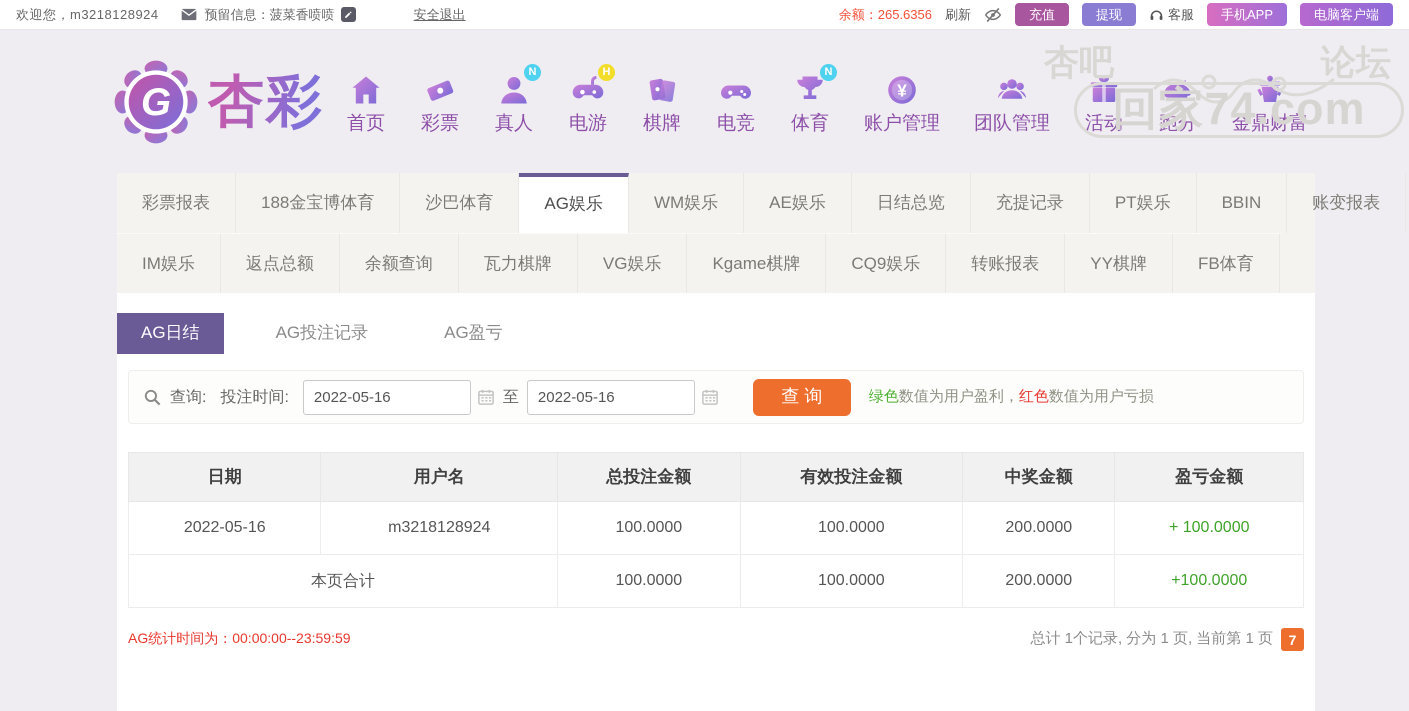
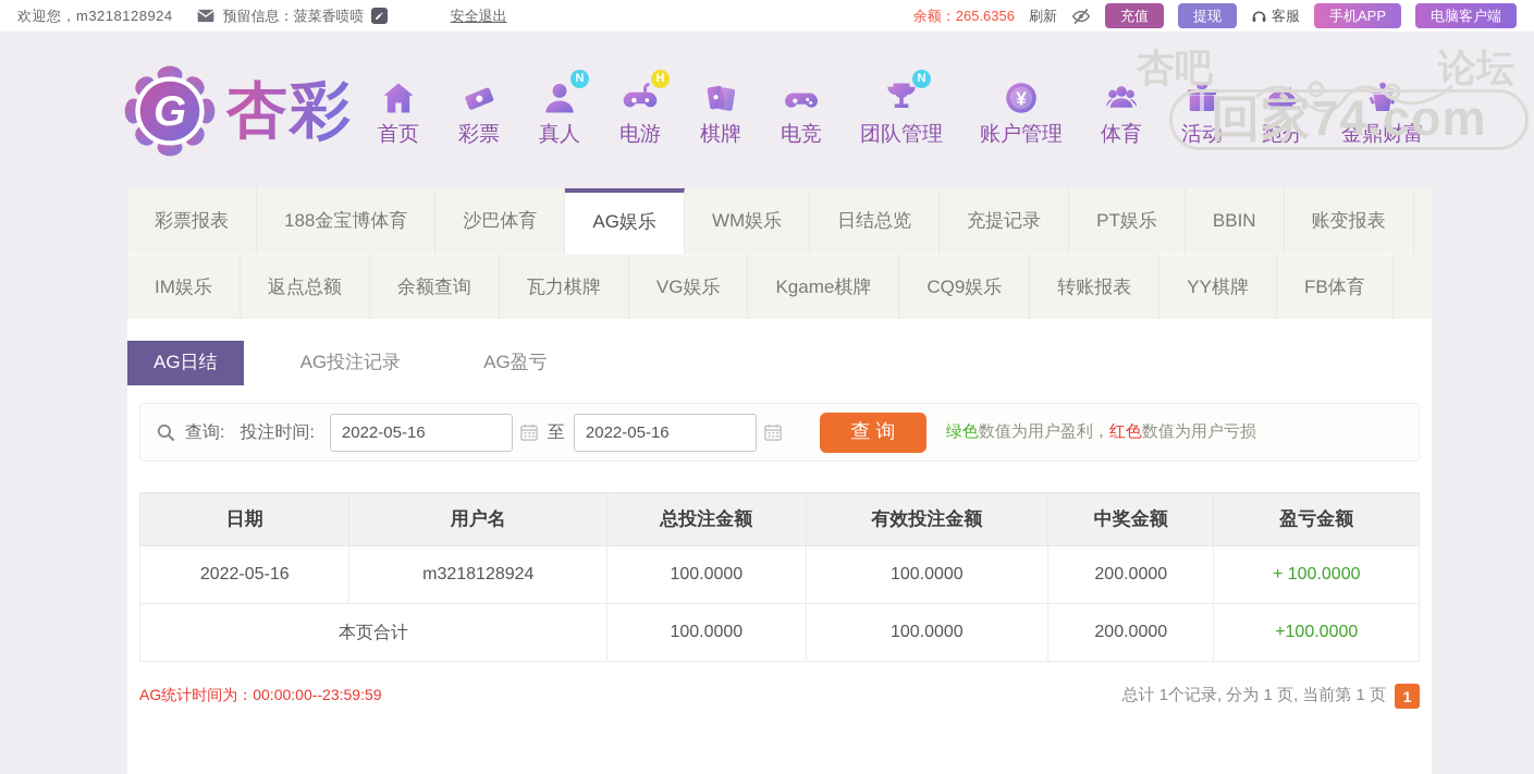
  欢迎您，m3218128924
  预留信息：菠菜香喷喷
  安全退出
  余额：265.6356
  刷新
  充值
  提现
  客服
  手机APP
  电脑客户端
  G
  杏彩
  首页
  彩票
  N
  真人
  H
  电游
  棋牌
  电竞
  N
- 体育
+ 团队管理
  ¥
  账户管理
- 团队管理
+ 体育
  活动
  跑分
  金鼎财富
  杏吧
  论坛
  回家74.com
  彩票报表
  188金宝博体育
  沙巴体育
  AG娱乐
  WM娱乐
- AE娱乐
  日结总览
  充提记录
  PT娱乐
  BBIN
  账变报表
  IM娱乐
  返点总额
  余额查询
  瓦力棋牌
  VG娱乐
  Kgame棋牌
  CQ9娱乐
  转账报表
  YY棋牌
  FB体育
  AG日结
  AG投注记录
  AG盈亏
  查询:
  投注时间:
  2022-05-16
  至
  2022-05-16
  查 询
  绿色数值为用户盈利，红色数值为用户亏损
  日期	用户名	总投注金额	有效投注金额	中奖金额	盈亏金额
  2022-05-16	m3218128924	100.0000	100.0000	200.0000	+ 100.0000
  本页合计	100.0000	100.0000	200.0000	+100.0000
  AG统计时间为：00:00:00--23:59:59
  总计 1个记录, 分为 1 页, 当前第 1 页
- 7
+ 1
